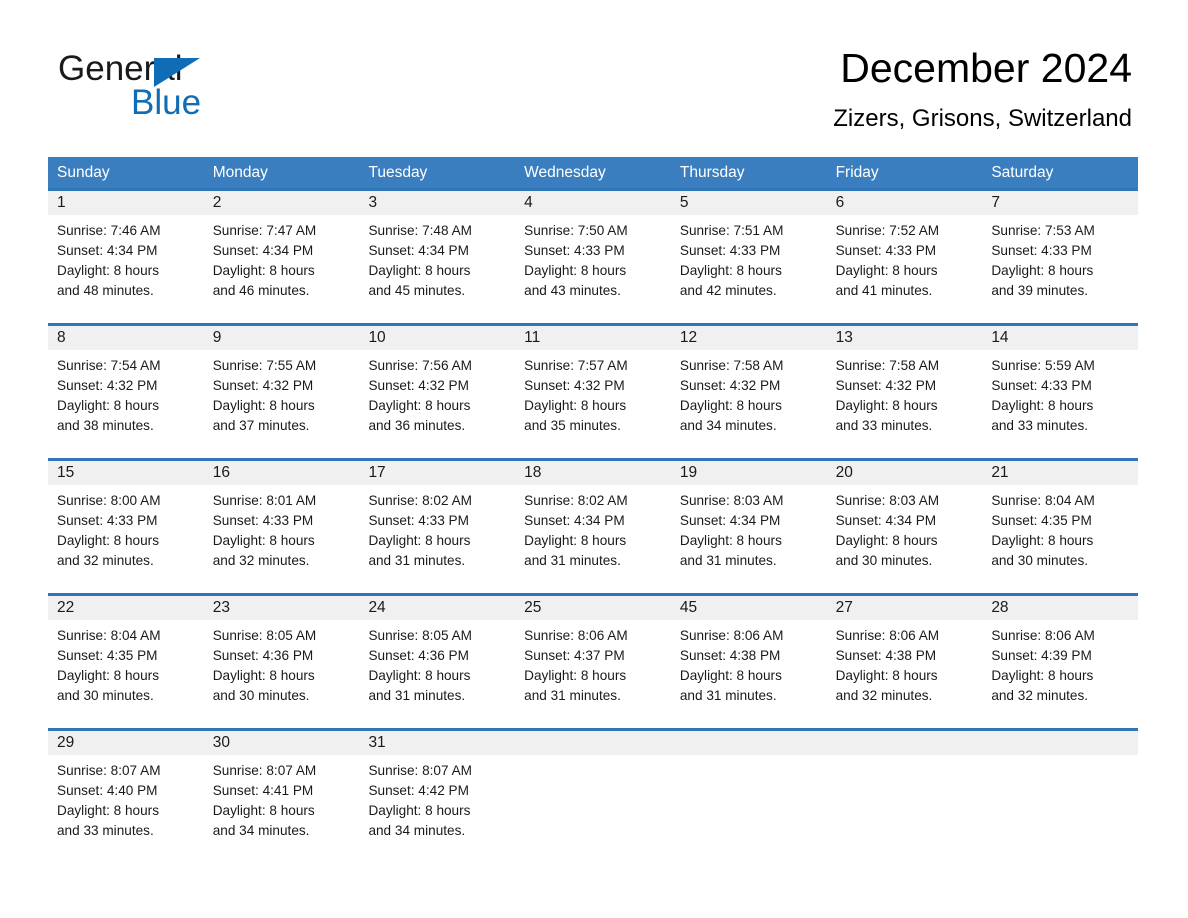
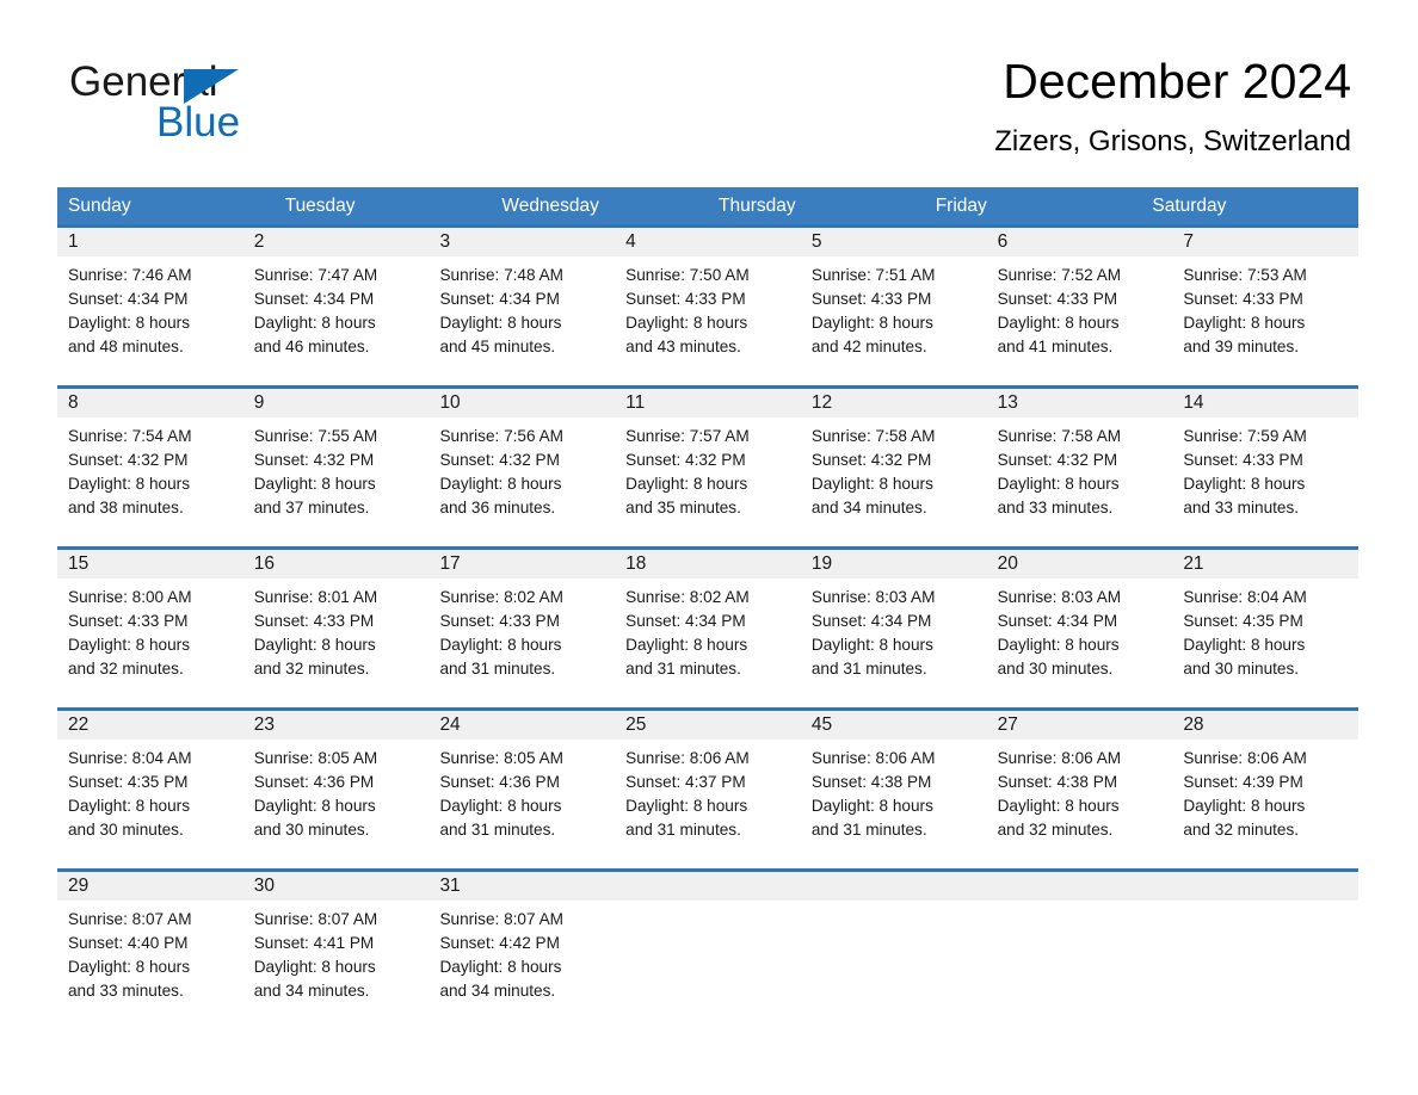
  General
  Blue
  December 2024
  Zizers, Grisons, Switzerland
  Sunday
- Monday
  Tuesday
  Wednesday
  Thursday
  Friday
  Saturday
  1
  Sunrise: 7:46 AM
  Sunset: 4:34 PM
  Daylight: 8 hours
  and 48 minutes.
  2
  Sunrise: 7:47 AM
  Sunset: 4:34 PM
  Daylight: 8 hours
  and 46 minutes.
  3
  Sunrise: 7:48 AM
  Sunset: 4:34 PM
  Daylight: 8 hours
  and 45 minutes.
  4
  Sunrise: 7:50 AM
  Sunset: 4:33 PM
  Daylight: 8 hours
  and 43 minutes.
  5
  Sunrise: 7:51 AM
  Sunset: 4:33 PM
  Daylight: 8 hours
  and 42 minutes.
  6
  Sunrise: 7:52 AM
  Sunset: 4:33 PM
  Daylight: 8 hours
  and 41 minutes.
  7
  Sunrise: 7:53 AM
  Sunset: 4:33 PM
  Daylight: 8 hours
  and 39 minutes.
  8
  Sunrise: 7:54 AM
  Sunset: 4:32 PM
  Daylight: 8 hours
  and 38 minutes.
  9
  Sunrise: 7:55 AM
  Sunset: 4:32 PM
  Daylight: 8 hours
  and 37 minutes.
  10
  Sunrise: 7:56 AM
  Sunset: 4:32 PM
  Daylight: 8 hours
  and 36 minutes.
  11
  Sunrise: 7:57 AM
  Sunset: 4:32 PM
  Daylight: 8 hours
  and 35 minutes.
  12
  Sunrise: 7:58 AM
  Sunset: 4:32 PM
  Daylight: 8 hours
  and 34 minutes.
  13
  Sunrise: 7:58 AM
  Sunset: 4:32 PM
  Daylight: 8 hours
  and 33 minutes.
  14
- Sunrise: 5:59 AM
+ Sunrise: 7:59 AM
  Sunset: 4:33 PM
  Daylight: 8 hours
  and 33 minutes.
  15
  Sunrise: 8:00 AM
  Sunset: 4:33 PM
  Daylight: 8 hours
  and 32 minutes.
  16
  Sunrise: 8:01 AM
  Sunset: 4:33 PM
  Daylight: 8 hours
  and 32 minutes.
  17
  Sunrise: 8:02 AM
  Sunset: 4:33 PM
  Daylight: 8 hours
  and 31 minutes.
  18
  Sunrise: 8:02 AM
  Sunset: 4:34 PM
  Daylight: 8 hours
  and 31 minutes.
  19
  Sunrise: 8:03 AM
  Sunset: 4:34 PM
  Daylight: 8 hours
  and 31 minutes.
  20
  Sunrise: 8:03 AM
  Sunset: 4:34 PM
  Daylight: 8 hours
  and 30 minutes.
  21
  Sunrise: 8:04 AM
  Sunset: 4:35 PM
  Daylight: 8 hours
  and 30 minutes.
  22
  Sunrise: 8:04 AM
  Sunset: 4:35 PM
  Daylight: 8 hours
  and 30 minutes.
  23
  Sunrise: 8:05 AM
  Sunset: 4:36 PM
  Daylight: 8 hours
  and 30 minutes.
  24
  Sunrise: 8:05 AM
  Sunset: 4:36 PM
  Daylight: 8 hours
  and 31 minutes.
  25
  Sunrise: 8:06 AM
  Sunset: 4:37 PM
  Daylight: 8 hours
  and 31 minutes.
  45
  Sunrise: 8:06 AM
  Sunset: 4:38 PM
  Daylight: 8 hours
  and 31 minutes.
  27
  Sunrise: 8:06 AM
  Sunset: 4:38 PM
  Daylight: 8 hours
  and 32 minutes.
  28
  Sunrise: 8:06 AM
  Sunset: 4:39 PM
  Daylight: 8 hours
  and 32 minutes.
  29
  Sunrise: 8:07 AM
  Sunset: 4:40 PM
  Daylight: 8 hours
  and 33 minutes.
  30
  Sunrise: 8:07 AM
  Sunset: 4:41 PM
  Daylight: 8 hours
  and 34 minutes.
  31
  Sunrise: 8:07 AM
  Sunset: 4:42 PM
  Daylight: 8 hours
  and 34 minutes.
